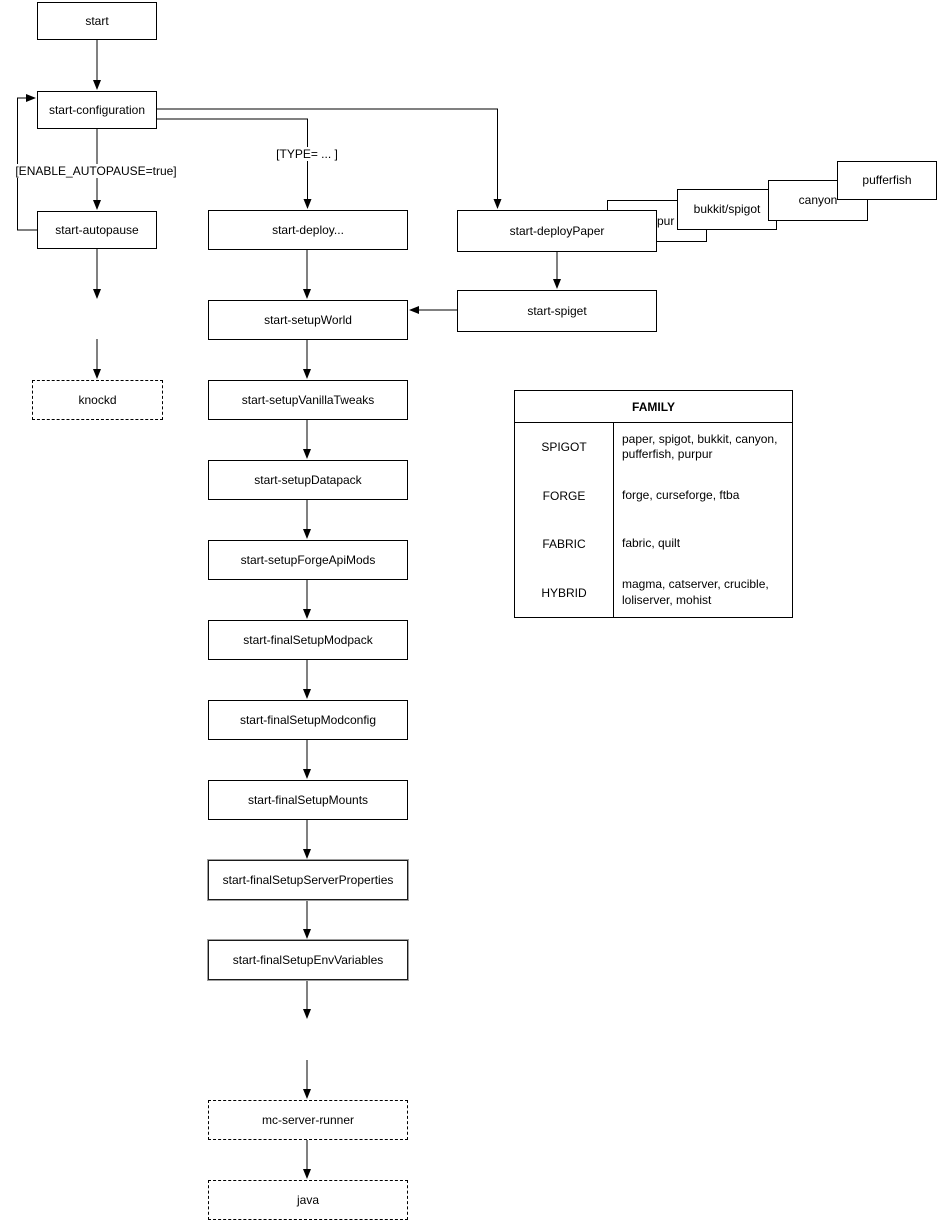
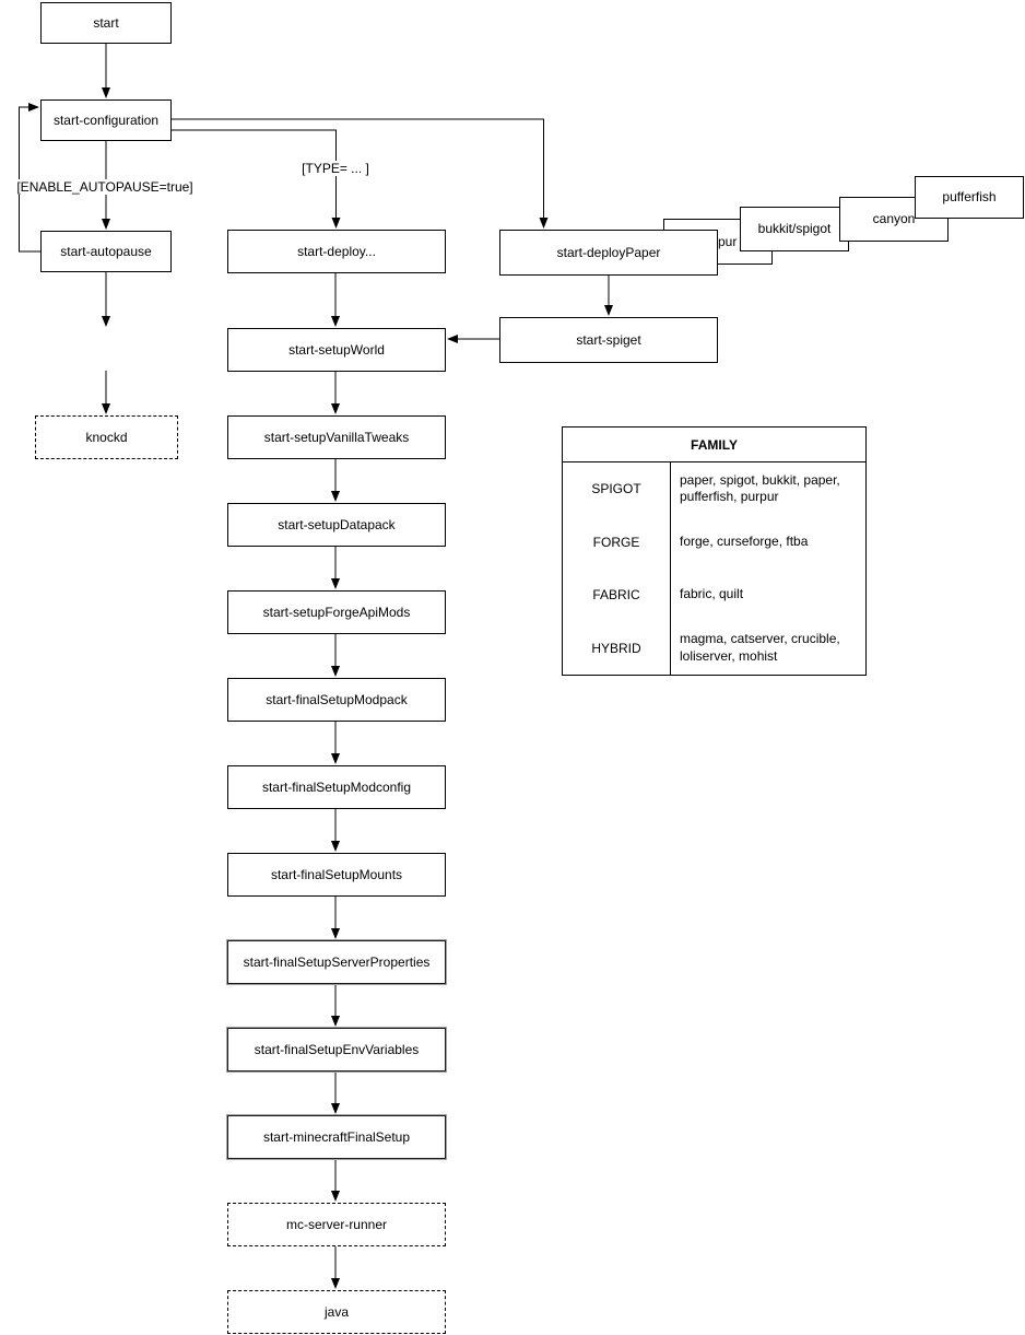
  start
  start-configuration
  start-autopause
  knockd
  start-deploy...
  start-setupWorld
  start-setupVanillaTweaks
  start-setupDatapack
  start-setupForgeApiMods
  start-finalSetupModpack
  start-finalSetupModconfig
  start-finalSetupMounts
  start-finalSetupServerProperties
  start-finalSetupEnvVariables
+ start-minecraftFinalSetup
  mc-server-runner
  java
  start-deployPaper
  bukkit/spigot
  canyon
  pufferfish
  start-spiget
  [ENABLE_AUTOPAUSE=true]
  [TYPE= ... ]
  FAMILY
  SPIGOT
- paper, spigot, bukkit, canyon, pufferfish, purpur
+ paper, spigot, bukkit, paper, pufferfish, purpur
  FORGE
  forge, curseforge, ftba
  FABRIC
  fabric, quilt
  HYBRID
  magma, catserver, crucible, loliserver, mohist
